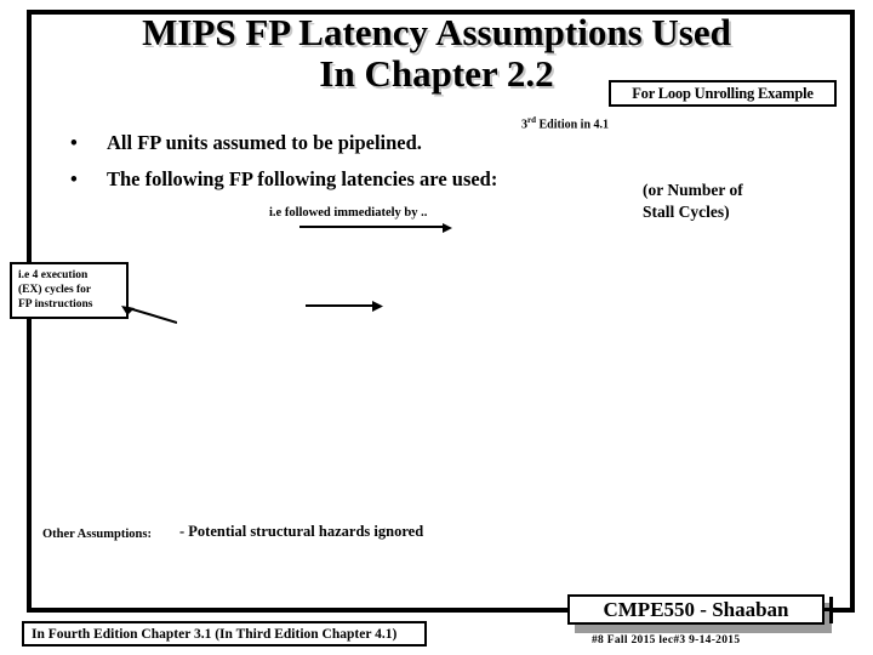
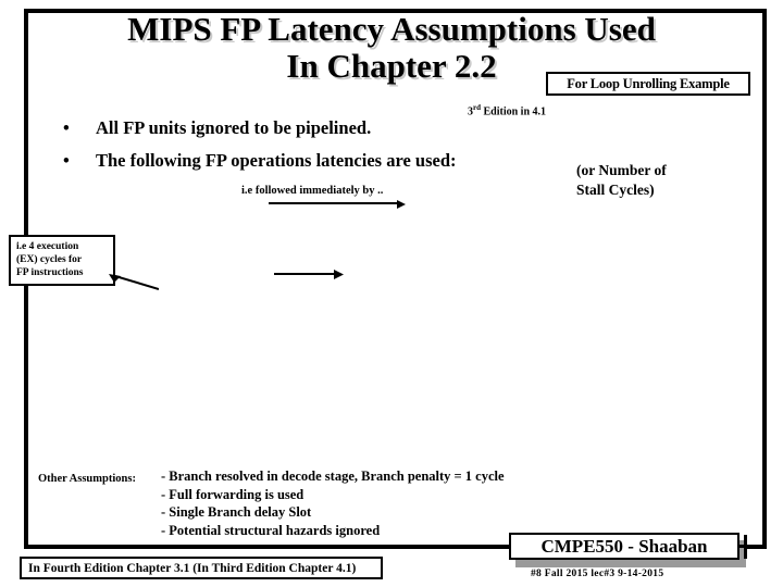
  MIPS FP Latency Assumptions Used
  In Chapter 2.2
  For Loop Unrolling Example
  3rd Edition in 4.1
- • All FP units assumed to be pipelined.
+ • All FP units ignored to be pipelined.
- • The following FP following latencies are used:
+ • The following FP operations latencies are used:
  i.e followed immediately by ..
  (or Number of
  Stall Cycles)
  i.e 4 execution
  (EX) cycles for
  FP instructions
  Other Assumptions:
+ - Branch resolved in decode stage, Branch penalty = 1 cycle
+ - Full forwarding is used
+ - Single Branch delay Slot
  - Potential structural hazards ignored
  In Fourth Edition Chapter 3.1 (In Third Edition Chapter 4.1)
  CMPE550 - Shaaban
  #8 Fall 2015 lec#3 9-14-2015
